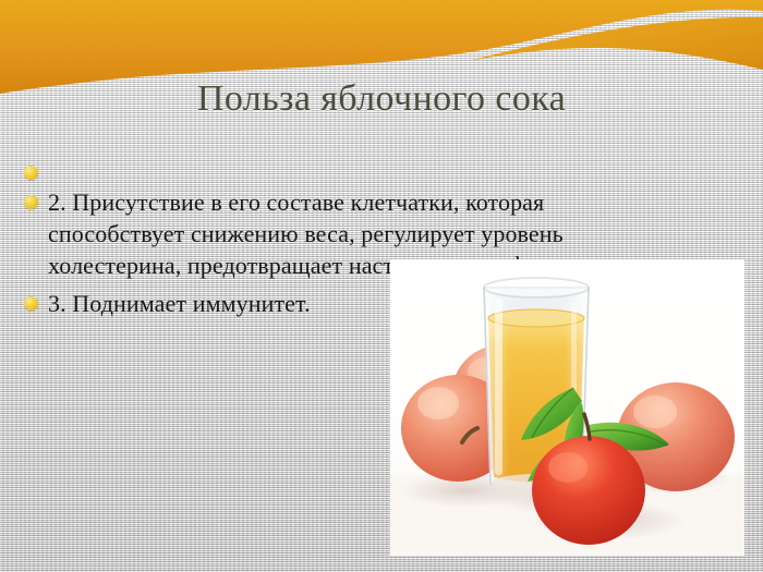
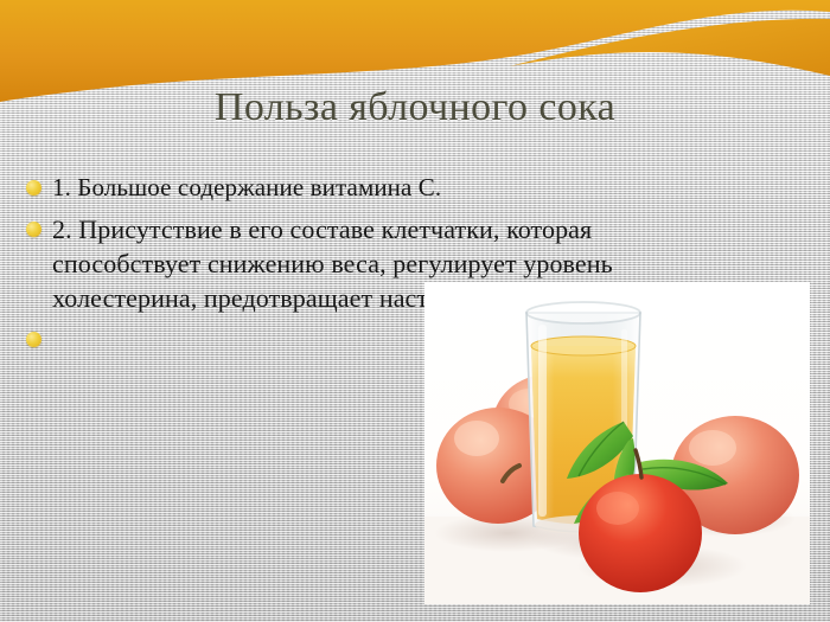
  Польза яблочного сока
+ 1. Большое содержание витамина С.
  2. Присутствие в его составе клетчатки, которая способствует снижению веса, регулирует уровень холестерина, предотвращает наст
- 3. Поднимает иммунитет.
